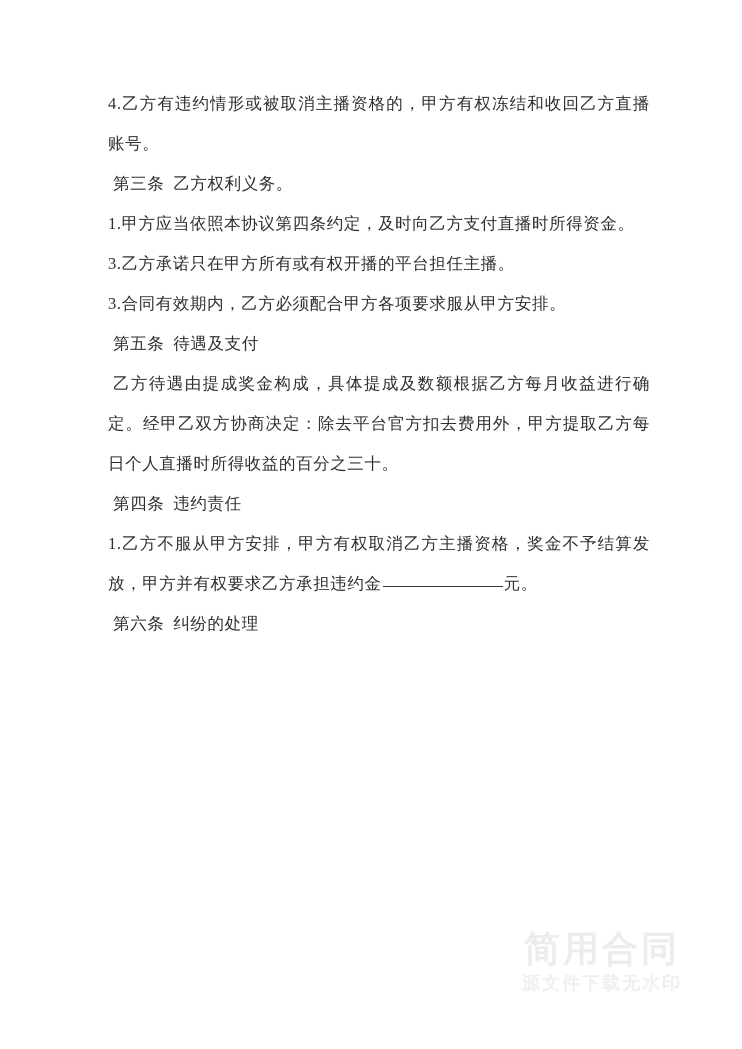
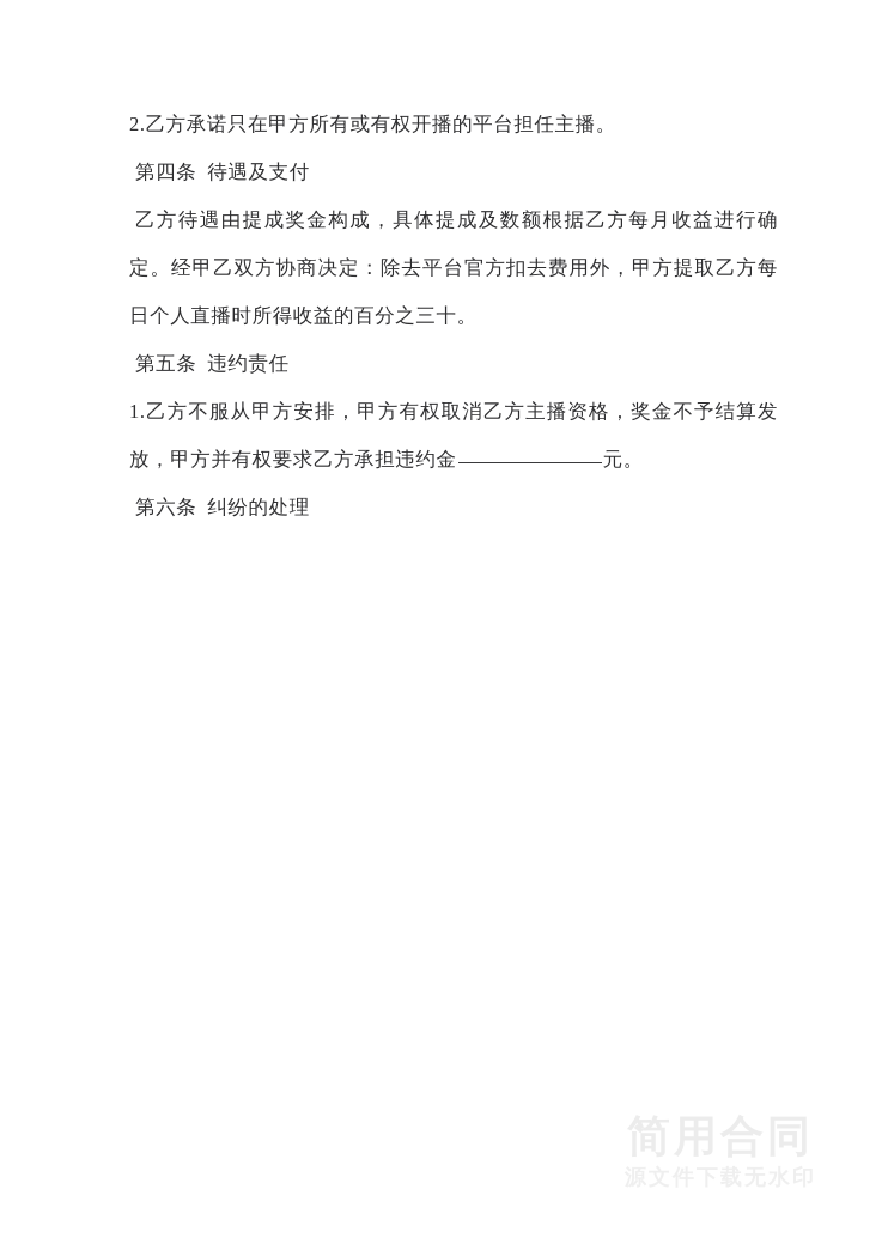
- 4.乙方有违约情形或被取消主播资格的，甲方有权冻结和收回乙方直播账号。
- 第三条 乙方权利义务。
- 1.甲方应当依照本协议第四条约定，及时向乙方支付直播时所得资金。
- 3.乙方承诺只在甲方所有或有权开播的平台担任主播。
+ 2.乙方承诺只在甲方所有或有权开播的平台担任主播。
- 3.合同有效期内，乙方必须配合甲方各项要求服从甲方安排。
- 第五条 待遇及支付
+ 第四条 待遇及支付
  乙方待遇由提成奖金构成，具体提成及数额根据乙方每月收益进行确定。经甲乙双方协商决定：除去平台官方扣去费用外，甲方提取乙方每日个人直播时所得收益的百分之三十。
- 第四条 违约责任
+ 第五条 违约责任
  1.乙方不服从甲方安排，甲方有权取消乙方主播资格，奖金不予结算发放，甲方并有权要求乙方承担违约金 元。
  第六条 纠纷的处理
